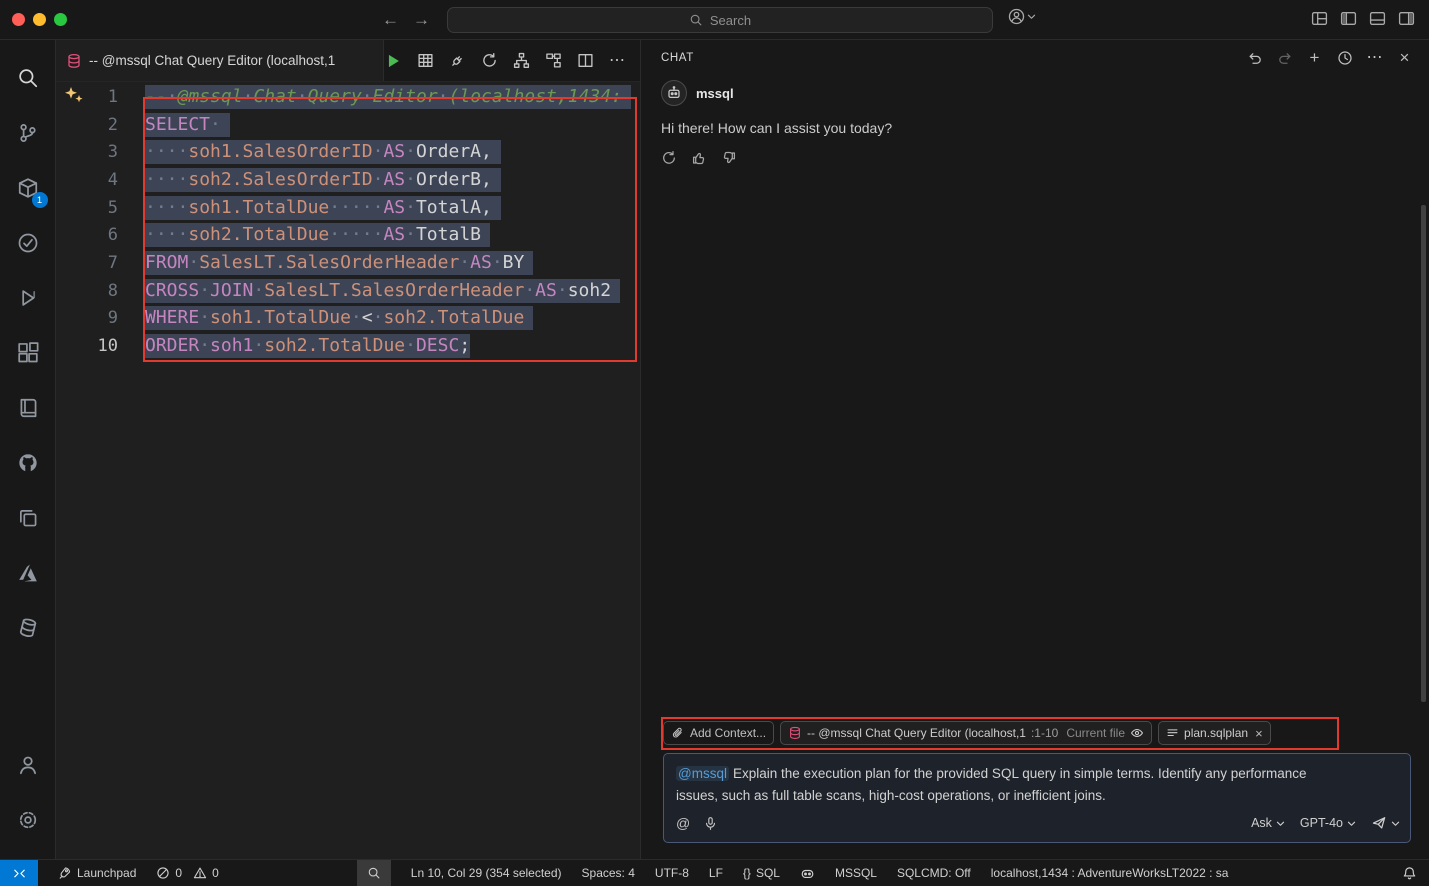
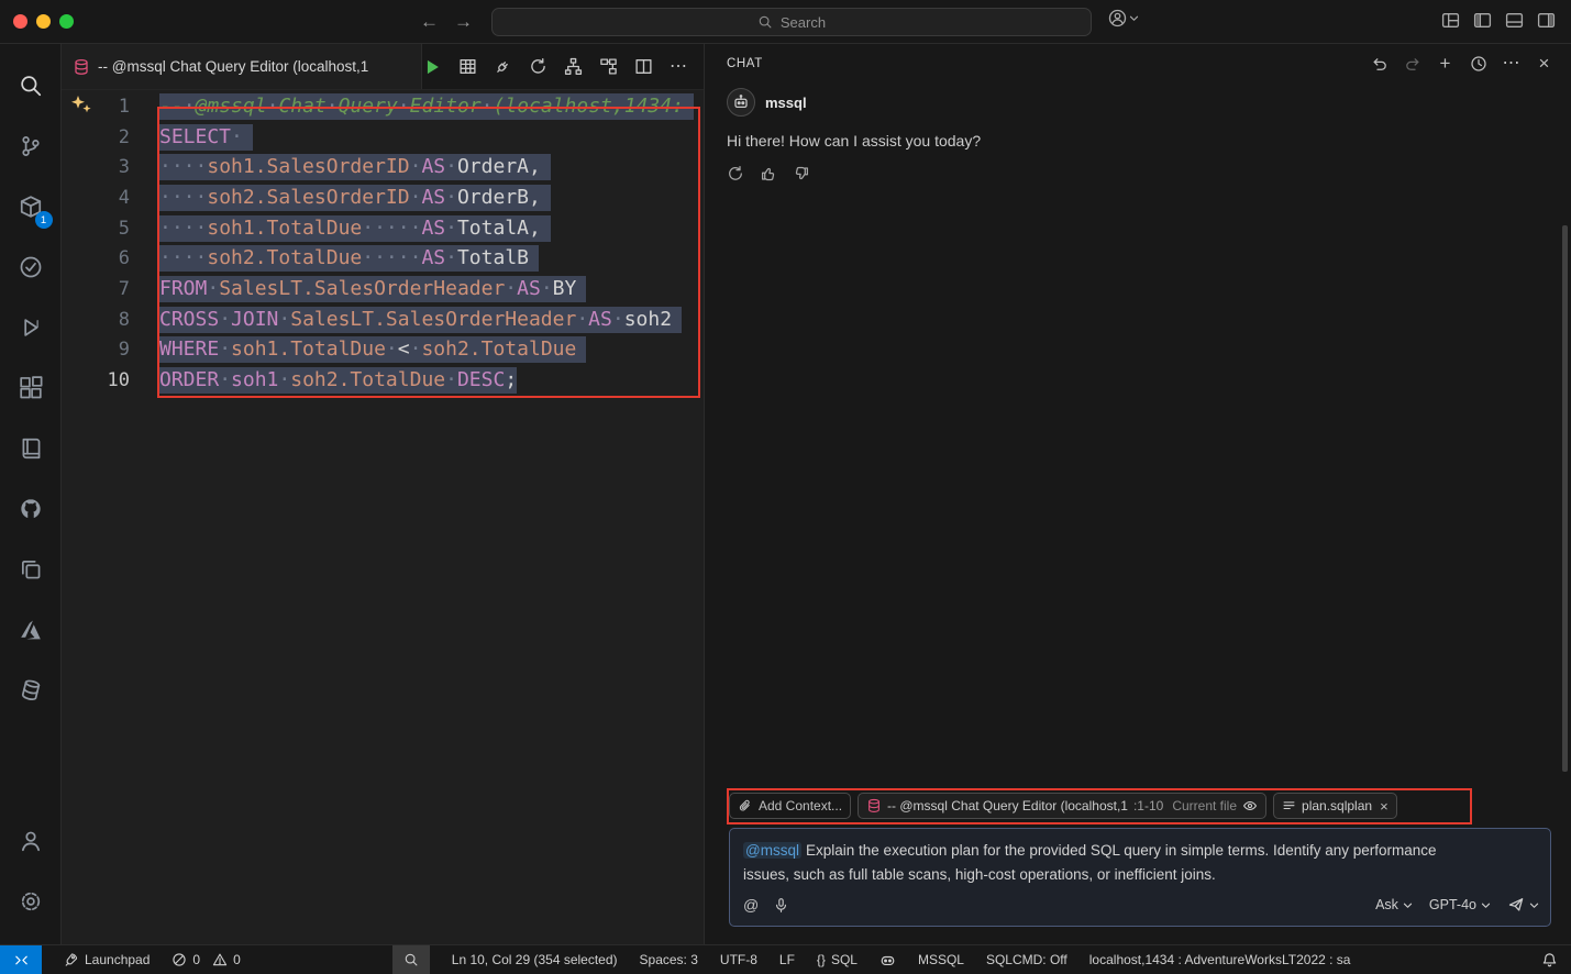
  ←
  →
  Search
  1
  -- @mssql Chat Query Editor (localhost,1
  ⋯
  1
  --·@mssql·Chat·Query·Editor·(localhost,1434:
  2
  SELECT·
  3
  ····soh1.SalesOrderID·AS·OrderA,
  4
  ····soh2.SalesOrderID·AS·OrderB,
  5
  ····soh1.TotalDue·····AS·TotalA,
  6
  ····soh2.TotalDue·····AS·TotalB
  7
  FROM·SalesLT.SalesOrderHeader·AS·BY
  8
  CROSS·JOIN·SalesLT.SalesOrderHeader·AS·soh2
  9
  WHERE·soh1.TotalDue·<·soh2.TotalDue
  10
  ORDER·soh1·soh2.TotalDue·DESC;
  CHAT
  +
  ⋯
  ×
  mssql
  Hi there! How can I assist you today?
  Add Context...
  -- @mssql Chat Query Editor (localhost,1
  :1-10
  Current file
  plan.sqlplan
  ×
  @mssql Explain the execution plan for the provided SQL query in simple terms. Identify any performance issues, such as full table scans, high-cost operations, or inefficient joins.
  @
  Ask
  GPT-4o
  Launchpad
  0
  0
  Ln 10, Col 29 (354 selected)
- Spaces: 4
+ Spaces: 3
  UTF-8
  LF
  {}
  SQL
  MSSQL
  SQLCMD: Off
  localhost,1434 : AdventureWorksLT2022 : sa
